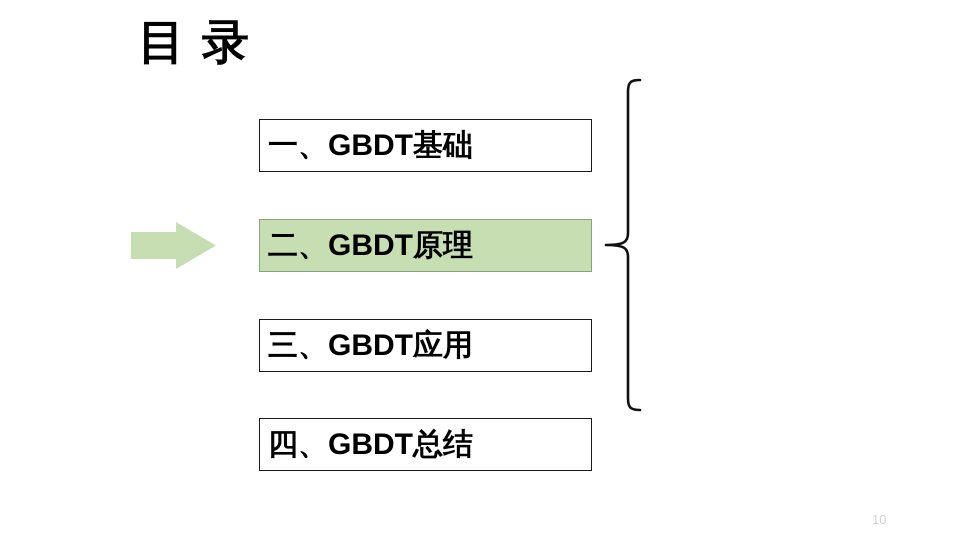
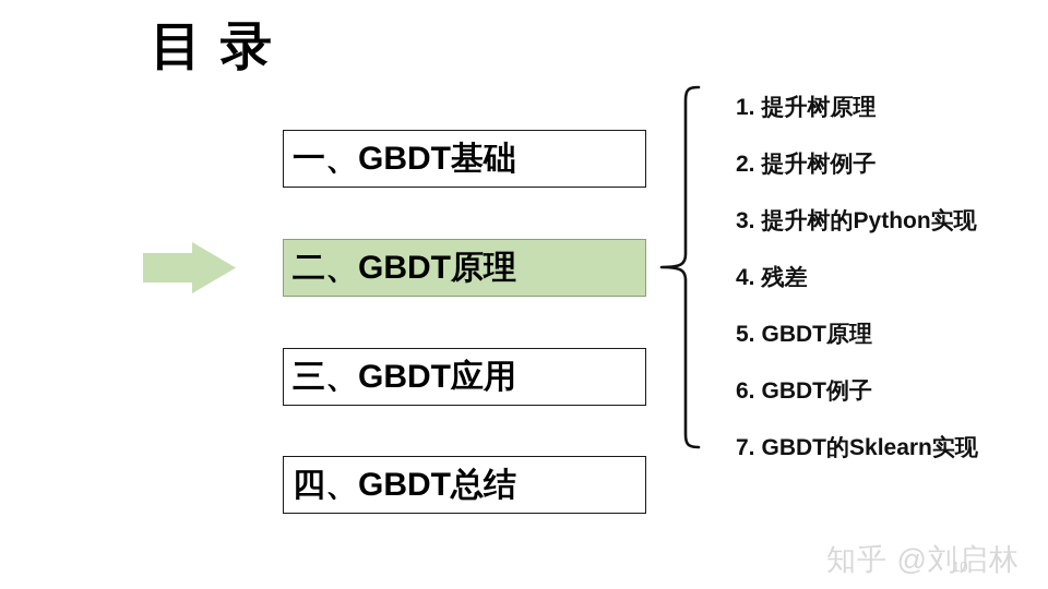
  目 录
  一、GBDT基础
  二、GBDT原理
  三、GBDT应用
  四、GBDT总结
+ 1.
+ 提升树原理
+ 2.
+ 提升树例子
+ 3.
+ 提升树的Python实现
+ 4.
+ 残差
+ 5.
+ GBDT原理
+ 6.
+ GBDT例子
+ 7.
+ GBDT的Sklearn实现
+ 知乎 @刘启林
  10
